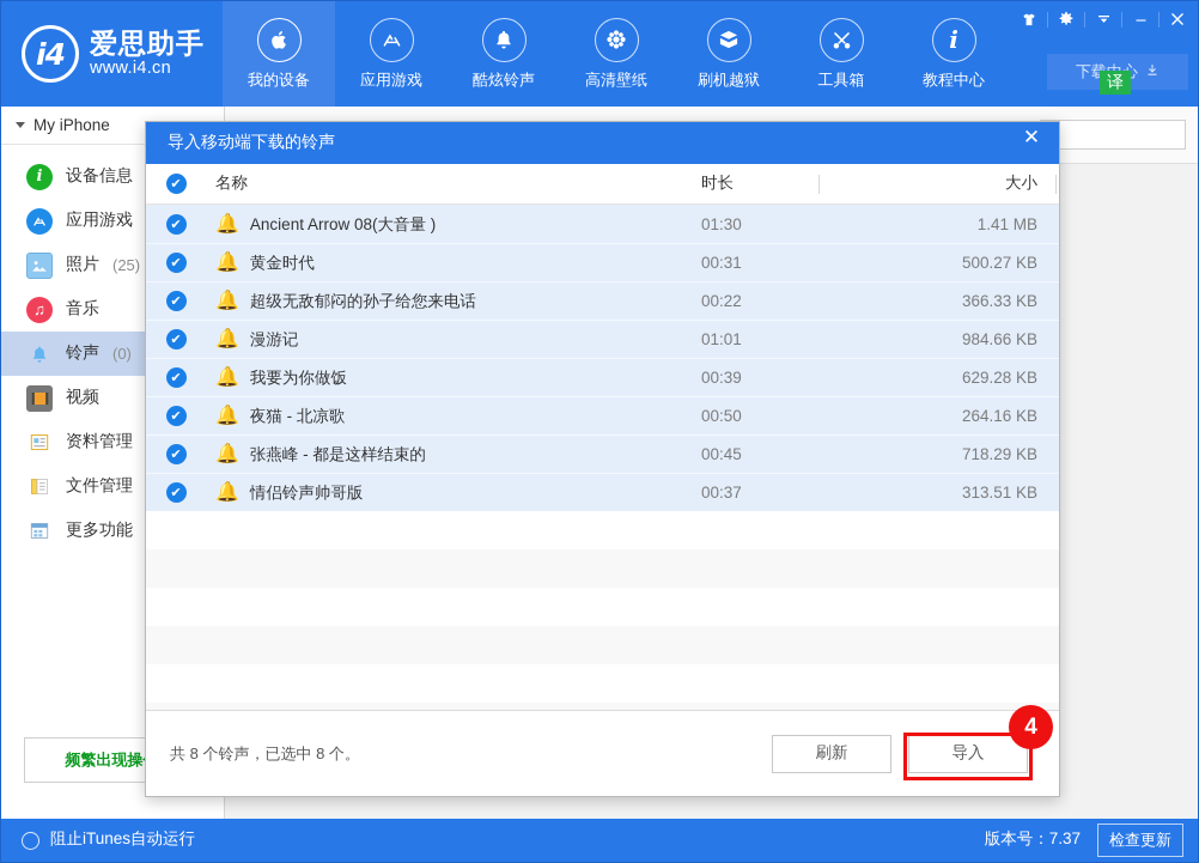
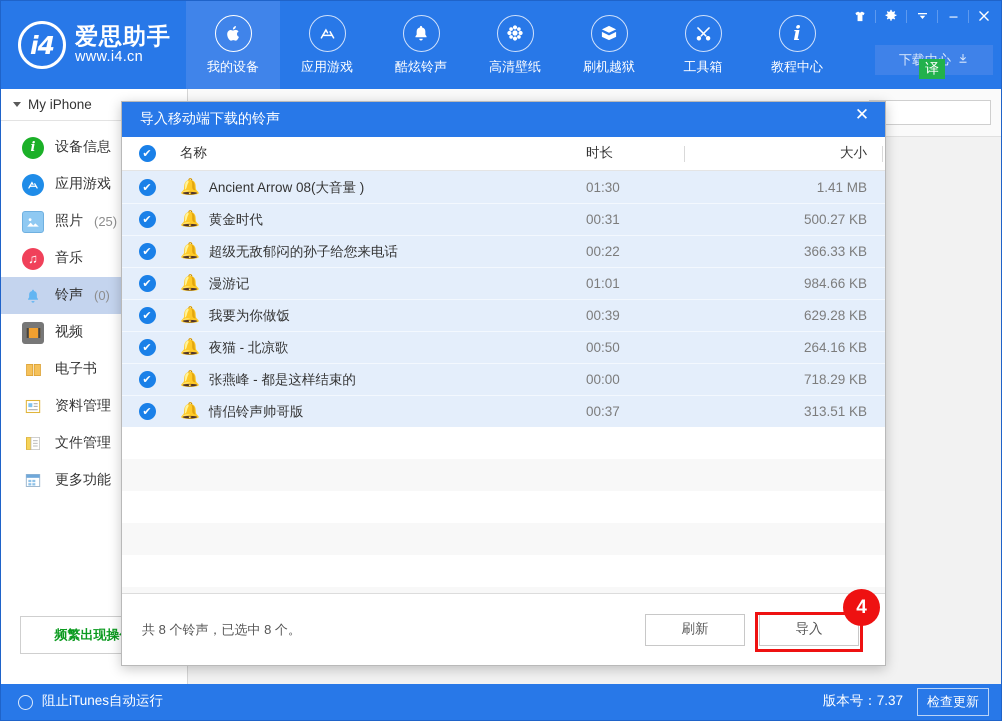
  i4
  爱思助手
  www.i4.cn
  我的设备
  应用游戏
  酷炫铃声
  高清壁纸
  刷机越狱
  工具箱
  i
  教程中心
  译
  My iPhone
  i
  设备信息
  应用游戏
  照片
  (25)
  ♫
  音乐
  铃声
  (0)
  视频
+ 电子书
  资料管理
  文件管理
  更多功能
  频繁出现操
  导入移动端下载的铃声
  ✕
  ✔
  名称
  时长
  大小
  ✔
  🔔 Ancient Arrow 08(大音量 )
  01:30
  1.41 MB
  ✔
  🔔 黄金时代
  00:31
  500.27 KB
  ✔
  🔔 超级无敌郁闷的孙子给您来电话
  00:22
  366.33 KB
  ✔
  🔔 漫游记
  01:01
  984.66 KB
  ✔
  🔔 我要为你做饭
  00:39
  629.28 KB
  ✔
  🔔 夜猫 - 北凉歌
  00:50
  264.16 KB
  ✔
  🔔 张燕峰 - 都是这样结束的
- 00:45
+ 00:00
  718.29 KB
  ✔
  🔔 情侣铃声帅哥版
  00:37
  313.51 KB
  共 8 个铃声，已选中 8 个。
  刷新
  导入
  4
  阻止iTunes自动运行
  版本号：7.37
  检查更新
